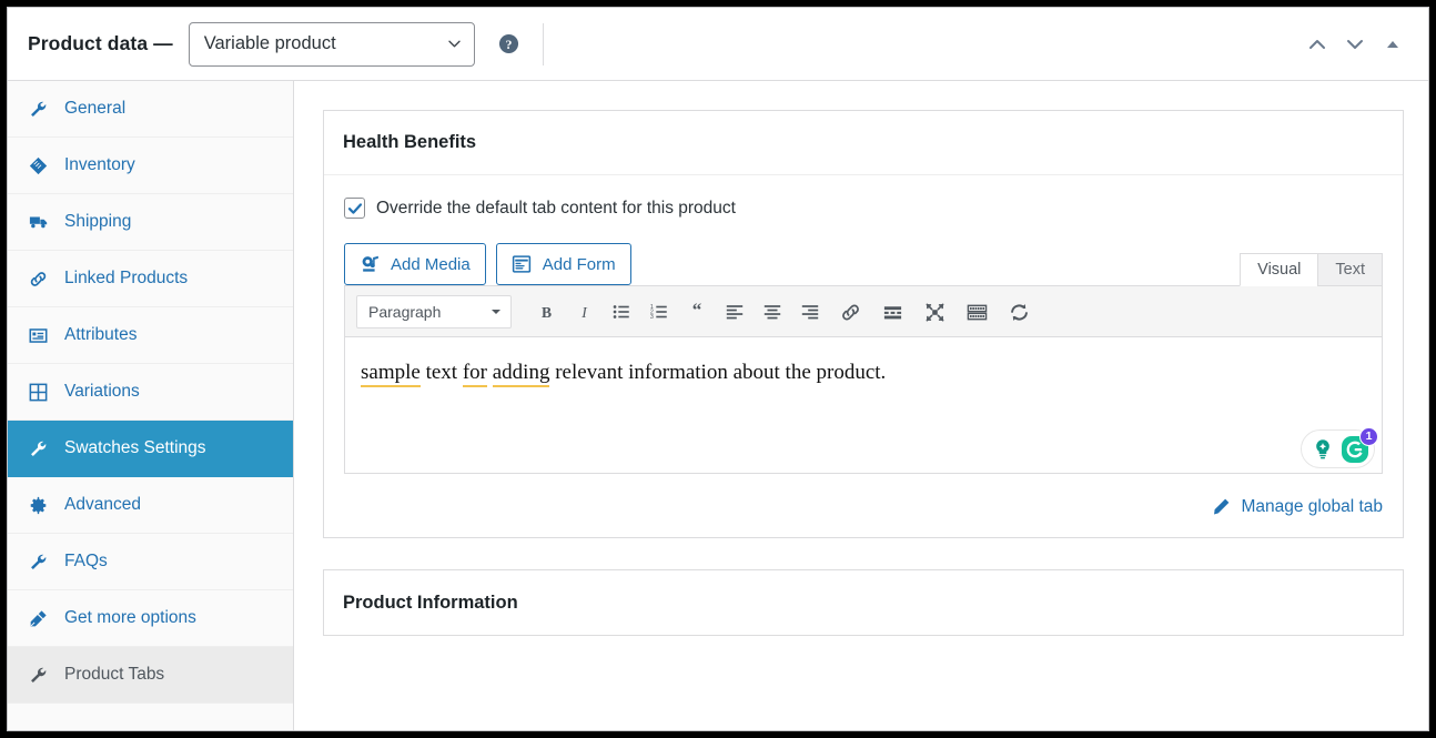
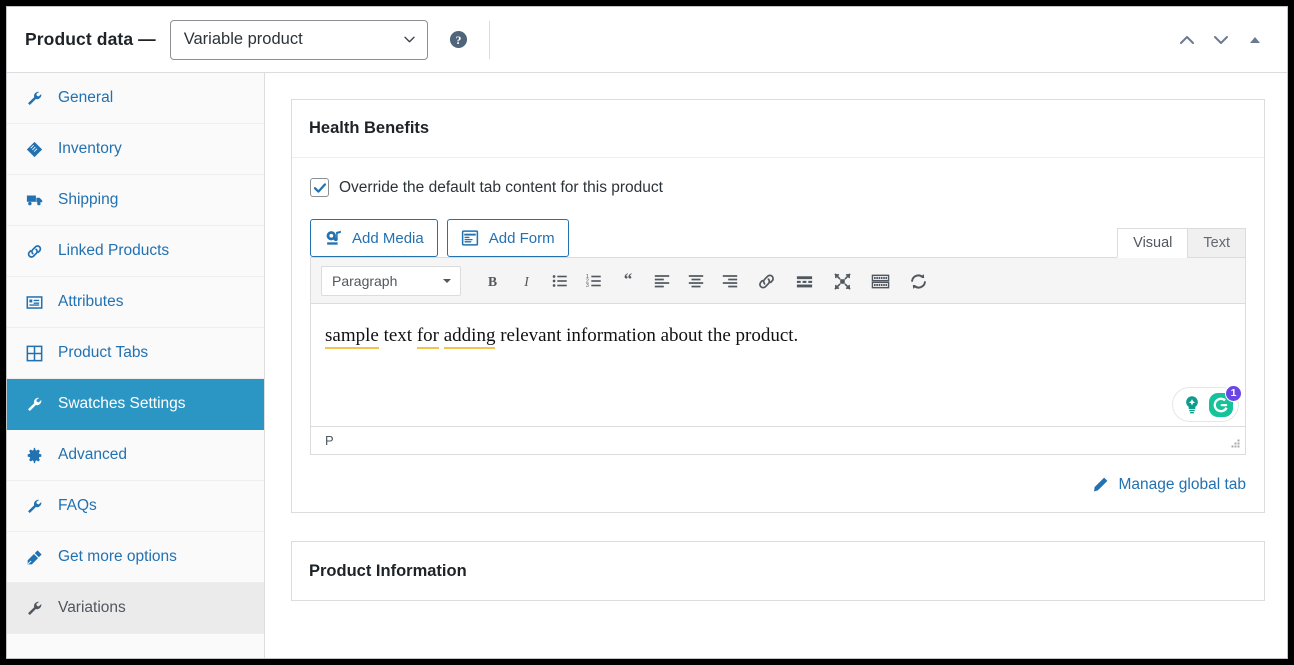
  Product data —
  Variable product
  ?
  General
  Inventory
  Shipping
  Linked Products
  Attributes
- Variations
+ Product Tabs
  Swatches Settings
  Advanced
  FAQs
  Get more options
- Product Tabs
+ Variations
  Health Benefits
  Override the default tab content for this product
  Add Media
  Add Form
  Visual
  Text
  Paragraph
  B
  I
  “
  sample text for adding relevant information about the product.
  1
+ P
  Manage global tab
  Product Information
